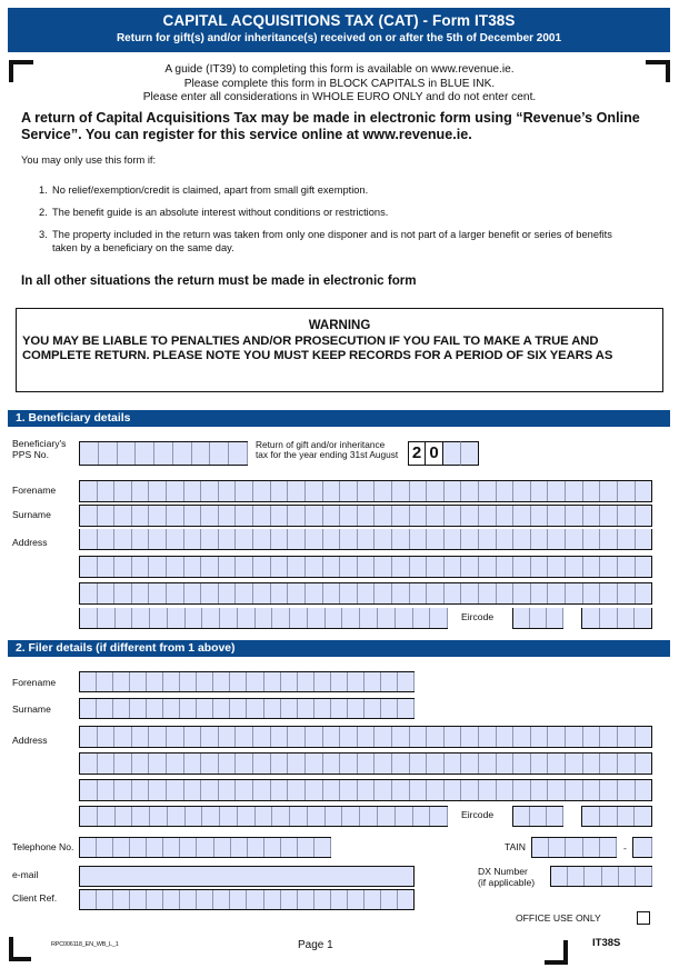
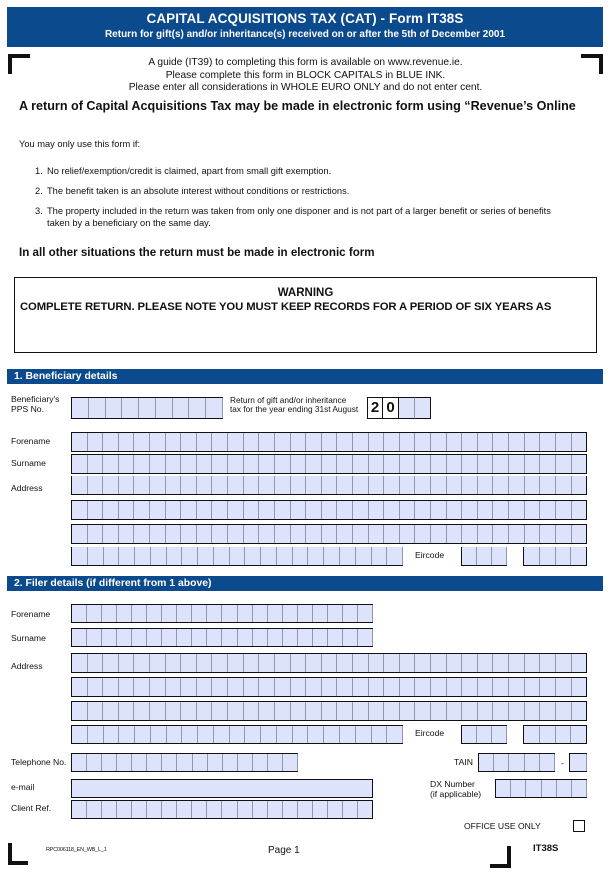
  CAPITAL ACQUISITIONS TAX (CAT) - Form IT38S
  Return for gift(s) and/or inheritance(s) received on or after the 5th of December 2001
  A guide (IT39) to completing this form is available on www.revenue.ie.
  Please complete this form in BLOCK CAPITALS in BLUE INK.
  Please enter all considerations in WHOLE EURO ONLY and do not enter cent.
  A return of Capital Acquisitions Tax may be made in electronic form using “Revenue’s Online
- Service”. You can register for this service online at www.revenue.ie.
  You may only use this form if:
  1. No relief/exemption/credit is claimed, apart from small gift exemption.
- 2. The benefit guide is an absolute interest without conditions or restrictions.
+ 2. The benefit taken is an absolute interest without conditions or restrictions.
  3. The property included in the return was taken from only one disponer and is not part of a larger benefit or series of benefits taken by a beneficiary on the same day.
  In all other situations the return must be made in electronic form
  WARNING
- YOU MAY BE LIABLE TO PENALTIES AND/OR PROSECUTION IF YOU FAIL TO MAKE A TRUE AND
  COMPLETE RETURN. PLEASE NOTE YOU MUST KEEP RECORDS FOR A PERIOD OF SIX YEARS AS
  1. Beneficiary details
  Beneficiary's
  PPS No.
  Return of gift and/or inheritance
  tax for the year ending 31st August
  2
  0
  Forename
  Surname
  Address
  Eircode
  2. Filer details (if different from 1 above)
  Forename
  Surname
  Address
  Eircode
  Telephone No.
  TAIN
  -
  e-mail
  DX Number
  (if applicable)
  Client Ref.
  OFFICE USE ONLY
  Page 1
  IT38S
